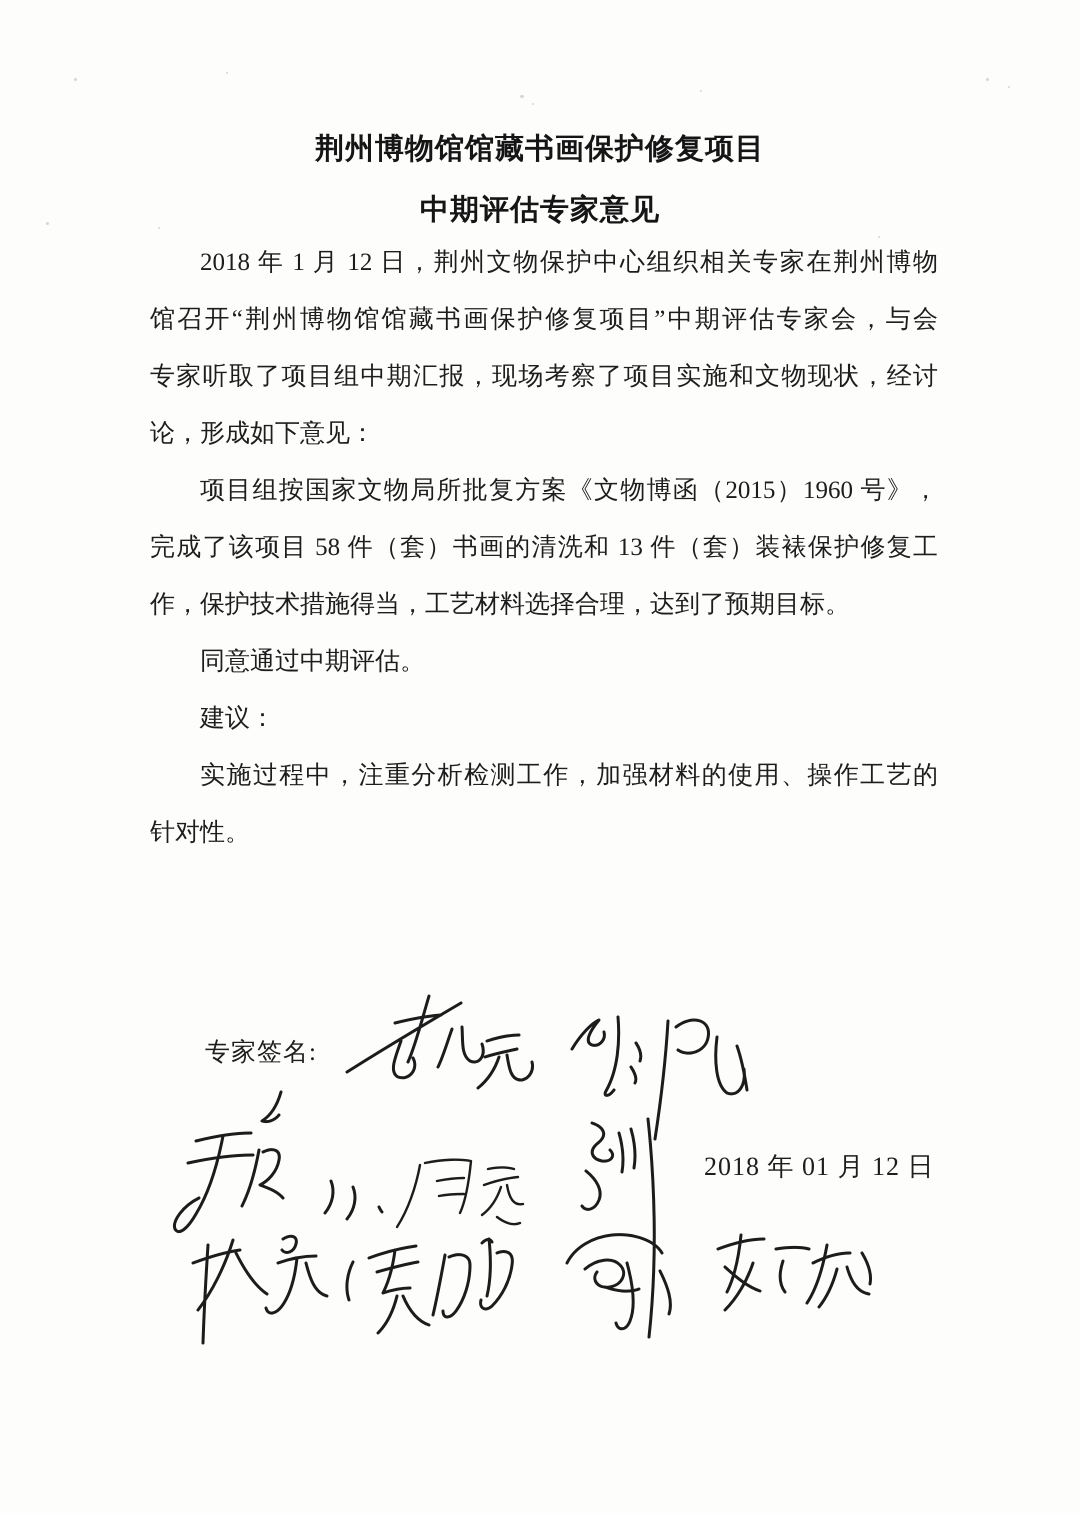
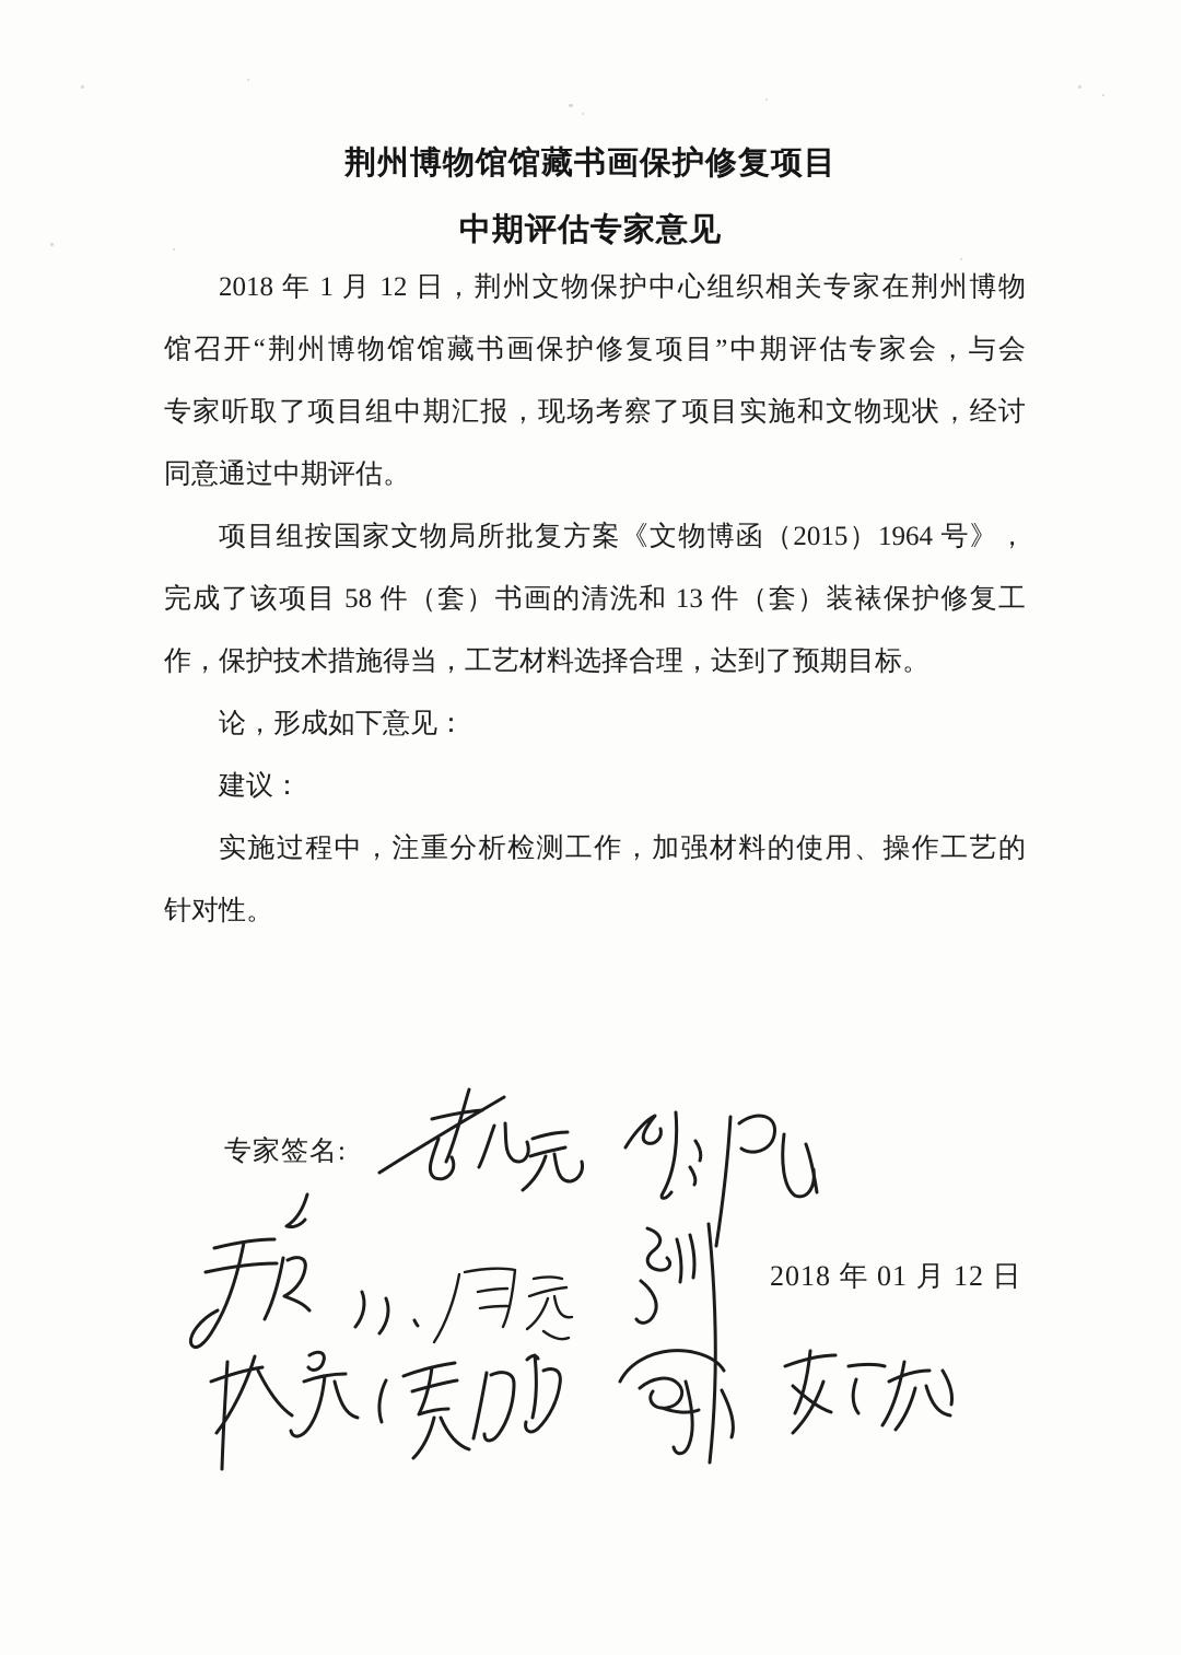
  荆州博物馆馆藏书画保护修复项目
  中期评估专家意见
  2018 年 1 月 12 日，荆州文物保护中心组织相关专家在荆州博物
  馆召开“荆州博物馆馆藏书画保护修复项目”中期评估专家会，与会
  专家听取了项目组中期汇报，现场考察了项目实施和文物现状，经讨
- 论，形成如下意见：
+ 同意通过中期评估。
- 项目组按国家文物局所批复方案《文物博函（2015）1960 号》，
+ 项目组按国家文物局所批复方案《文物博函（2015）1964 号》，
  完成了该项目 58 件（套）书画的清洗和 13 件（套）装裱保护修复工
  作，保护技术措施得当，工艺材料选择合理，达到了预期目标。
- 同意通过中期评估。
+ 论，形成如下意见：
  建议：
  实施过程中，注重分析检测工作，加强材料的使用、操作工艺的
  针对性。
  专家签名:
  2018 年 01 月 12 日
